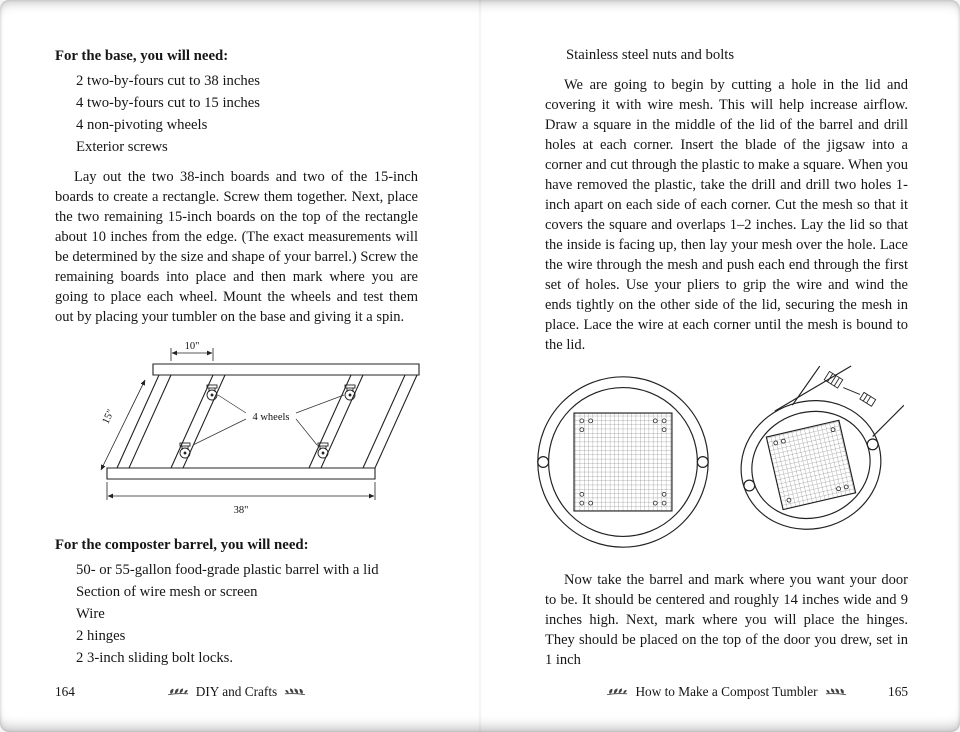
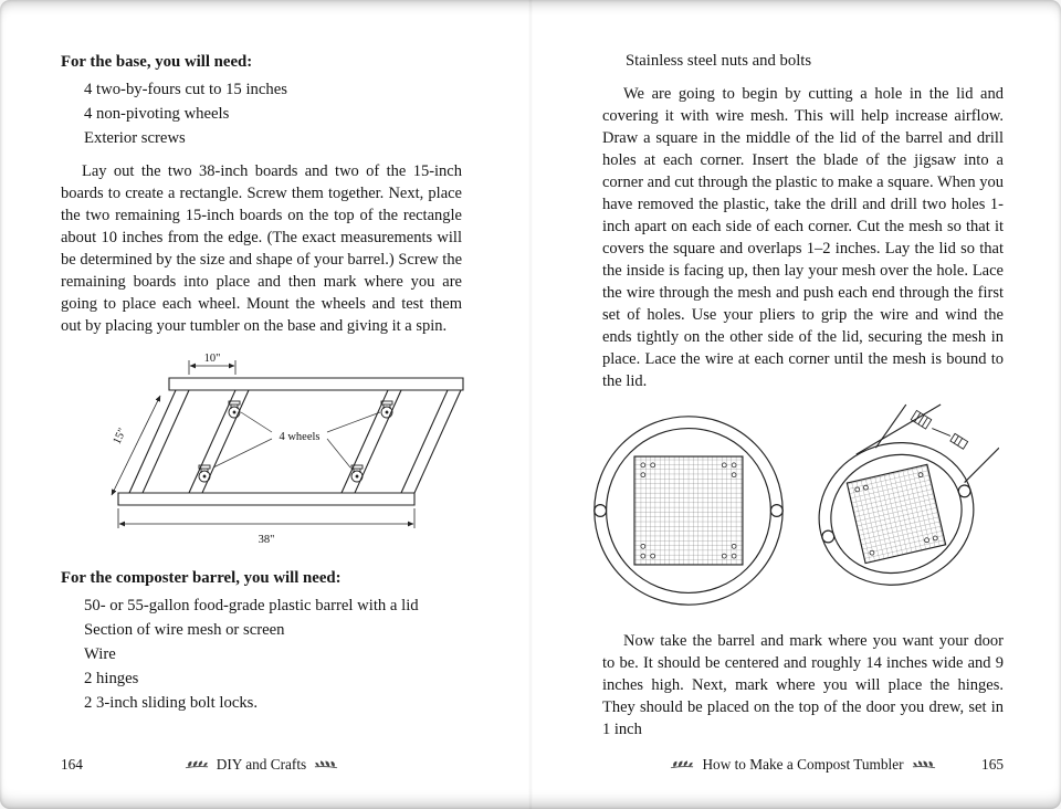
  For the base, you will need:
- 2 two-by-fours cut to 38 inches
  4 two-by-fours cut to 15 inches
  4 non-pivoting wheels
  Exterior screws
  Lay out the two 38-inch boards and two of the 15-inch boards to create a rectangle. Screw them together. Next, place the two remaining 15-inch boards on the top of the rectangle about 10 inches from the edge. (The exact measurements will be determined by the size and shape of your barrel.) Screw the remaining boards into place and then mark where you are going to place each wheel. Mount the wheels and test them out by placing your tumbler on the base and giving it a spin.
  4 wheels
  10"
  38"
  For the composter barrel, you will need:
  50- or 55-gallon food-grade plastic barrel with a lid
  Section of wire mesh or screen
  Wire
  2 hinges
  2 3-inch sliding bolt locks.
  164
  DIY and Crafts
  Stainless steel nuts and bolts
  We are going to begin by cutting a hole in the lid and covering it with wire mesh. This will help increase airflow. Draw a square in the middle of the lid of the barrel and drill holes at each corner. Insert the blade of the jigsaw into a corner and cut through the plastic to make a square. When you have removed the plastic, take the drill and drill two holes 1-inch apart on each side of each corner. Cut the mesh so that it covers the square and overlaps 1–2 inches. Lay the lid so that the inside is facing up, then lay your mesh over the hole. Lace the wire through the mesh and push each end through the first set of holes. Use your pliers to grip the wire and wind the ends tightly on the other side of the lid, securing the mesh in place. Lace the wire at each corner until the mesh is bound to the lid.
  Now take the barrel and mark where you want your door to be. It should be centered and roughly 14 inches wide and 9 inches high. Next, mark where you will place the hinges. They should be placed on the top of the door you drew, set in 1 inch
  How to Make a Compost Tumbler
  165
